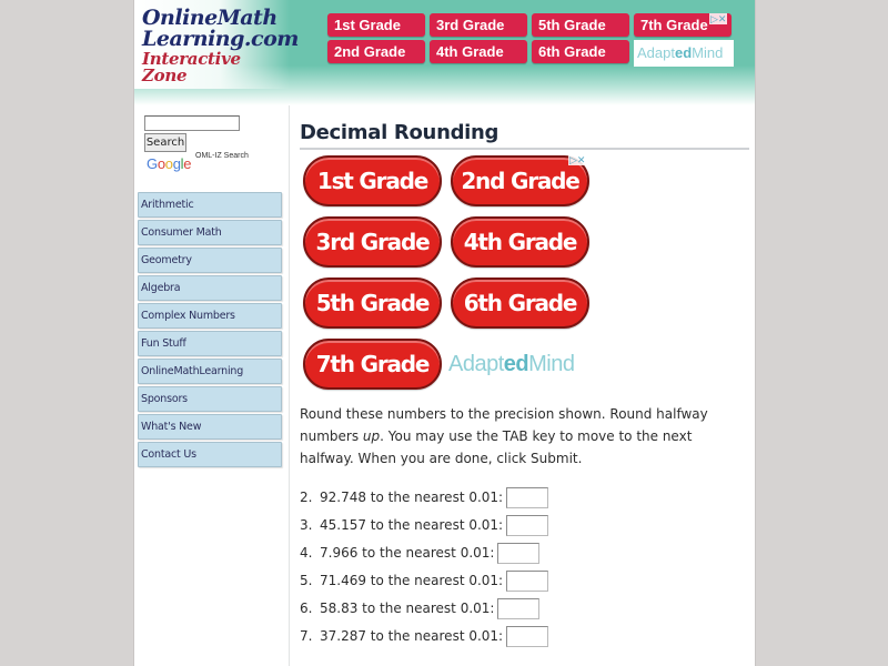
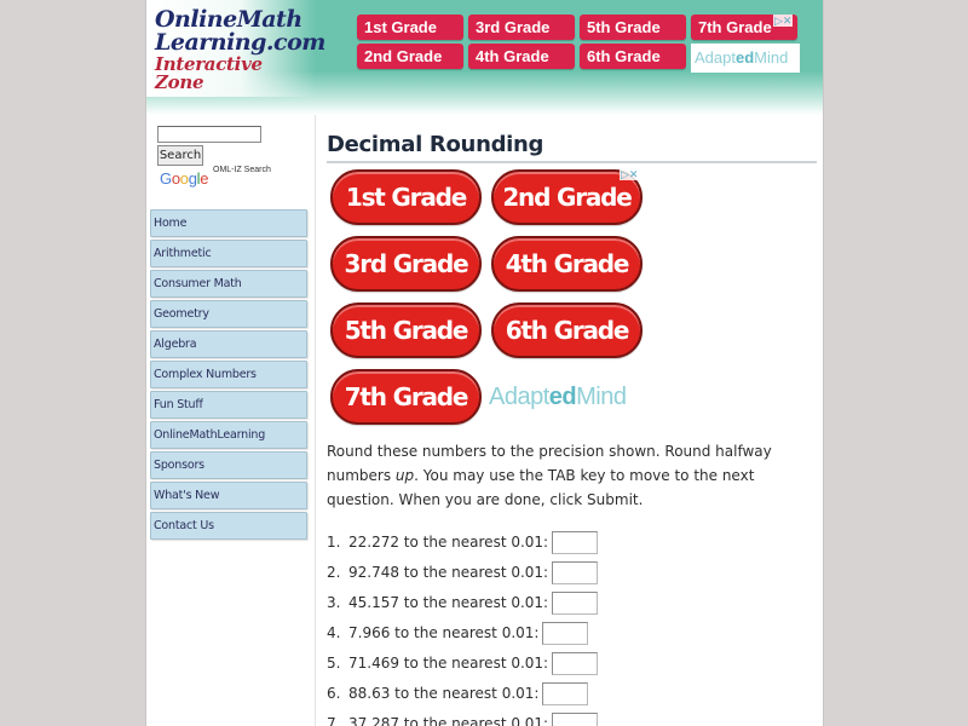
  OnlineMath
  Learning.com
  Interactive Zone
  1st Grade
  3rd Grade
  5th Grade
  7th Grade
  2nd Grade
  4th Grade
  6th Grade
  AdaptedMind
  ▷✕
  Search
  Google
+ Home
  Arithmetic
  Consumer Math
  Geometry
  Algebra
  Complex Numbers
  Fun Stuff
  OnlineMathLearning
  Sponsors
  What's New
  Contact Us
  Decimal Rounding
  1st Grade
  2nd Grade
  3rd Grade
  4th Grade
  5th Grade
  6th Grade
  7th Grade
  AdaptedMind
  ▷✕
- Round these numbers to the precision shown. Round halfway numbers up. You may use the TAB key to move to the next halfway. When you are done, click Submit.
+ Round these numbers to the precision shown. Round halfway numbers up. You may use the TAB key to move to the next question. When you are done, click Submit.
+ 1.
+ 22.272 to the nearest 0.01:
  2.
  92.748 to the nearest 0.01:
  3.
  45.157 to the nearest 0.01:
  4.
  7.966 to the nearest 0.01:
  5.
  71.469 to the nearest 0.01:
  6.
- 58.83 to the nearest 0.01:
+ 88.63 to the nearest 0.01:
  7.
  37.287 to the nearest 0.01:
